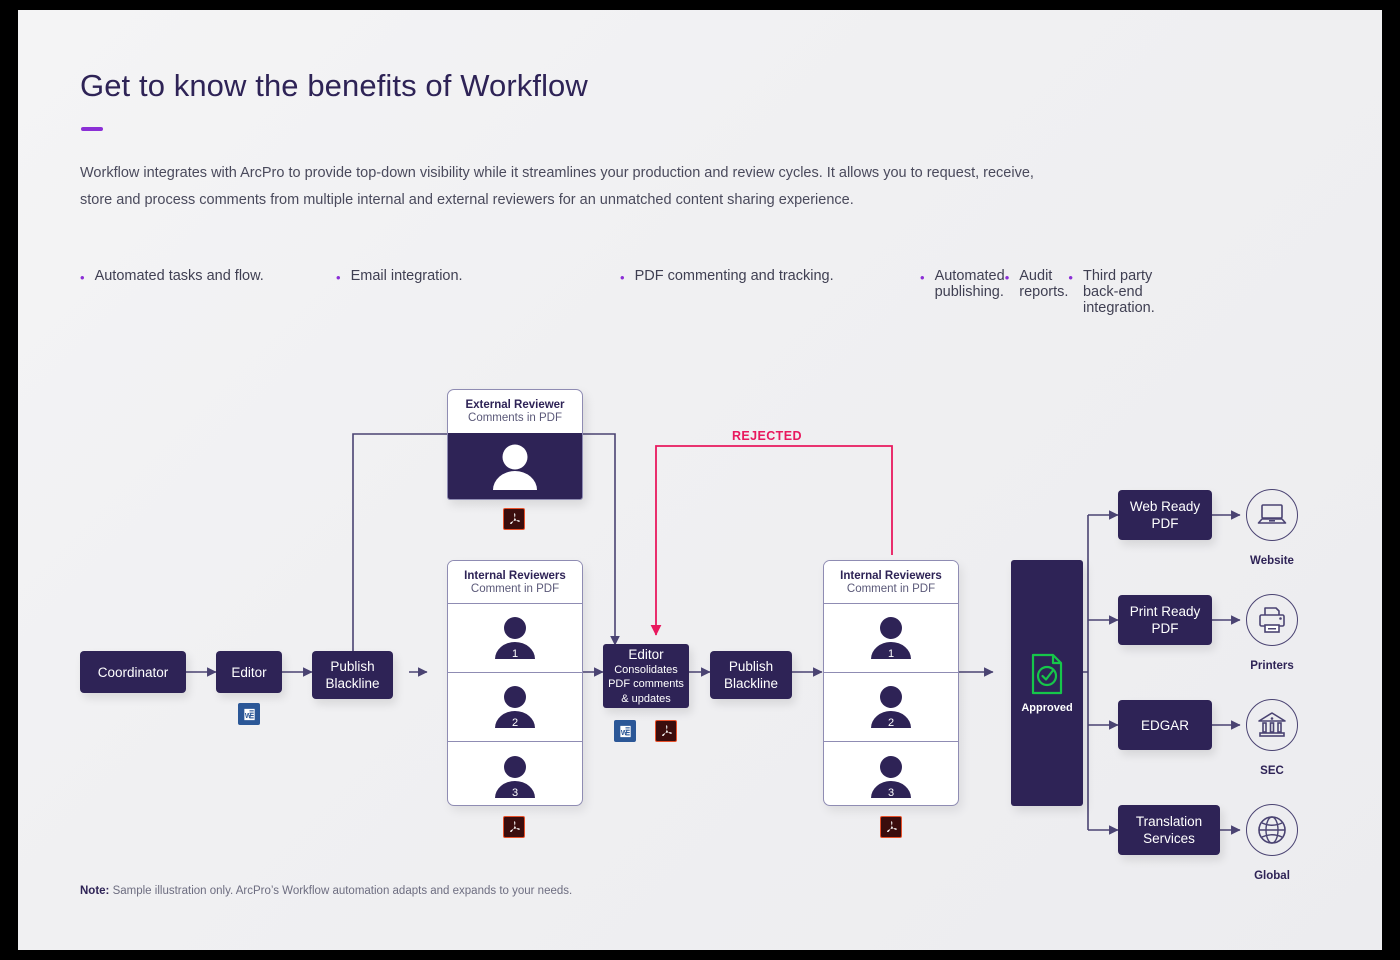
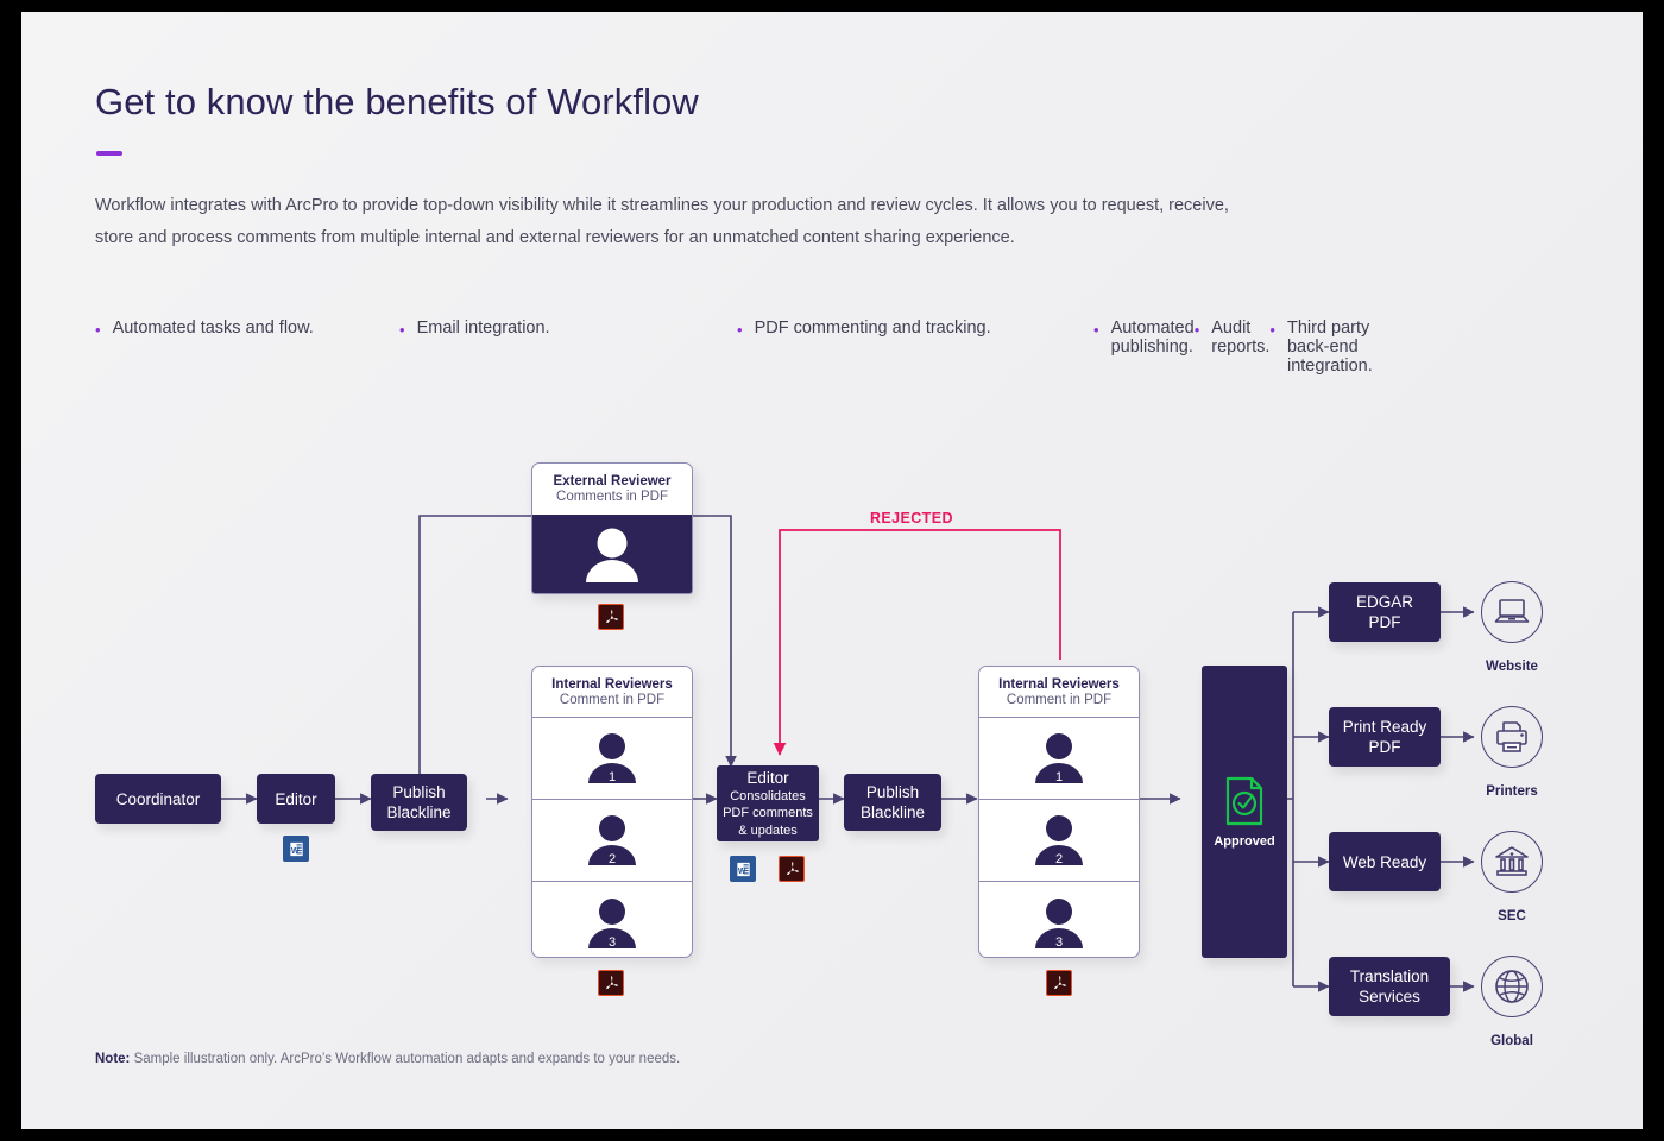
  Get to know the benefits of Workflow
  Workflow integrates with ArcPro to provide top-down visibility while it streamlines your production and review cycles. It allows you to request, receive, store and process comments from multiple internal and external reviewers for an unmatched content sharing experience.
  •
  Automated tasks and flow.
  •
  Email integration.
  •
  PDF commenting and tracking.
  •
  Automated publishing.
  •
  Audit reports.
  •
  Third party back-end integration.
  Coordinator
  Editor
  Publish
  Blackline
  External Reviewer
  Comments in PDF
  Internal Reviewers
  Comment in PDF
  1
  2
  3
  REJECTED
  Editor
  Consolidates
  PDF comments
  & updates
  Publish
  Blackline
  Internal Reviewers
  Comment in PDF
  1
  2
  3
  Approved
- Web Ready
+ EDGAR
  PDF
  Print Ready
  PDF
- EDGAR
+ Web Ready
  Translation
  Services
  Website
  Printers
  SEC
  Global
  Note: Sample illustration only. ArcPro’s Workflow automation adapts and expands to your needs.
